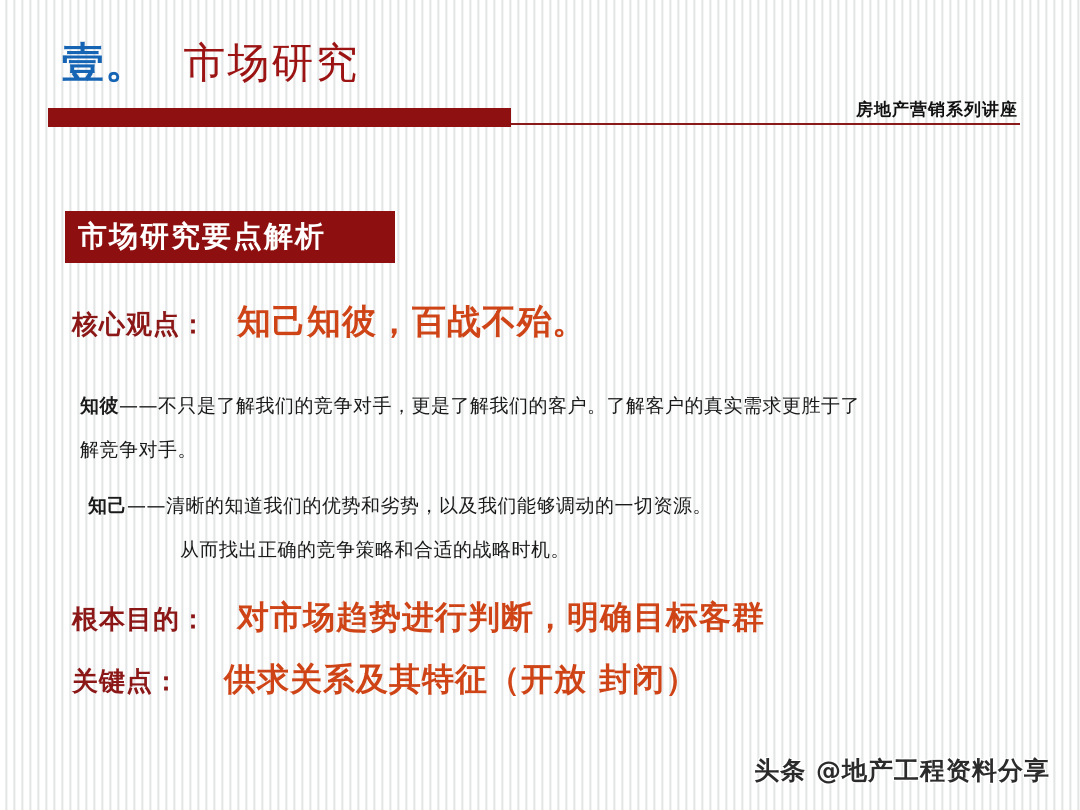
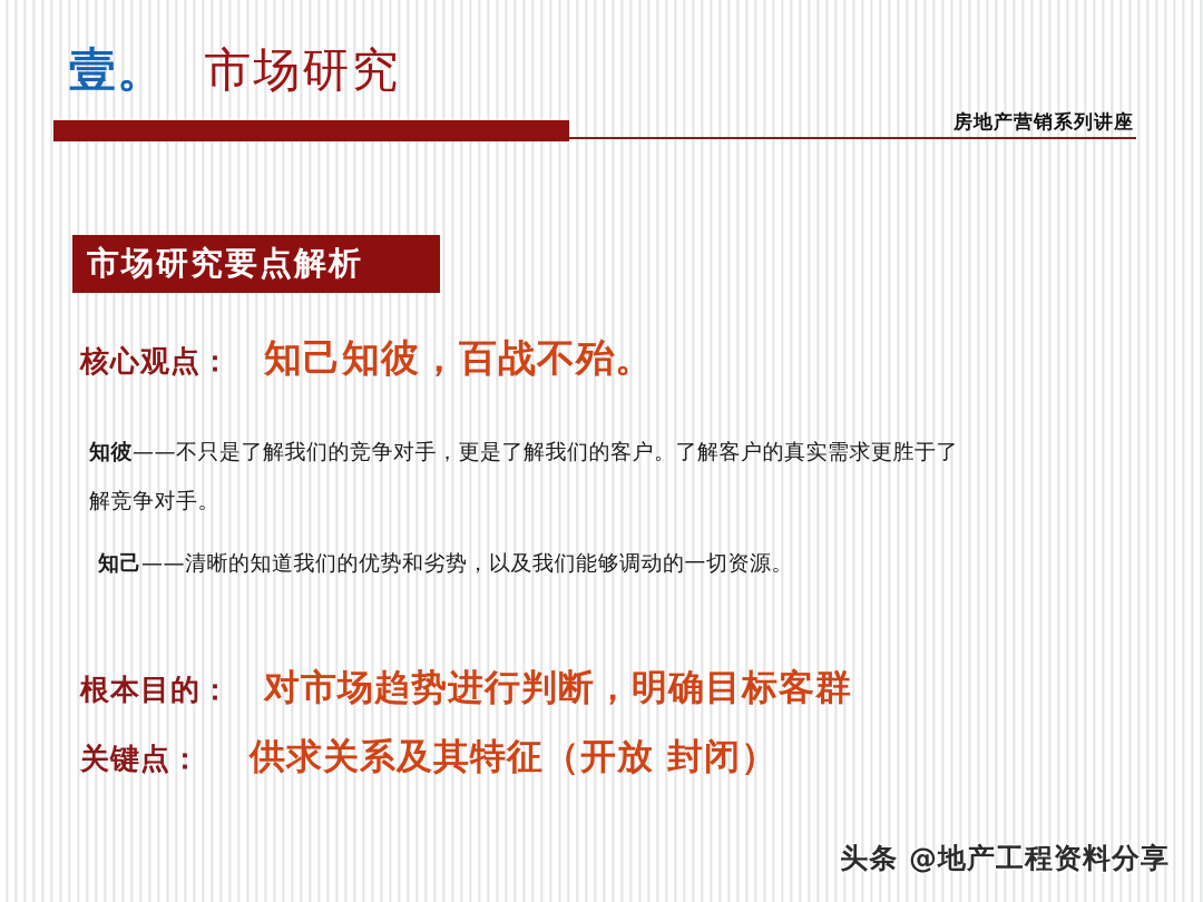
  壹。 市场研究
  房地产营销系列讲座
  市场研究要点解析
  核心观点：
  知己知彼，百战不殆。
  知彼——不只是了解我们的竞争对手，更是了解我们的客户。了解客户的真实需求更胜于了解竞争对手。
  知己——清晰的知道我们的优势和劣势，以及我们能够调动的一切资源。
- 从而找出正确的竞争策略和合适的战略时机。
  根本目的：
  对市场趋势进行判断，明确目标客群
  关键点：
  供求关系及其特征（开放 封闭）
  头条 @地产工程资料分享
